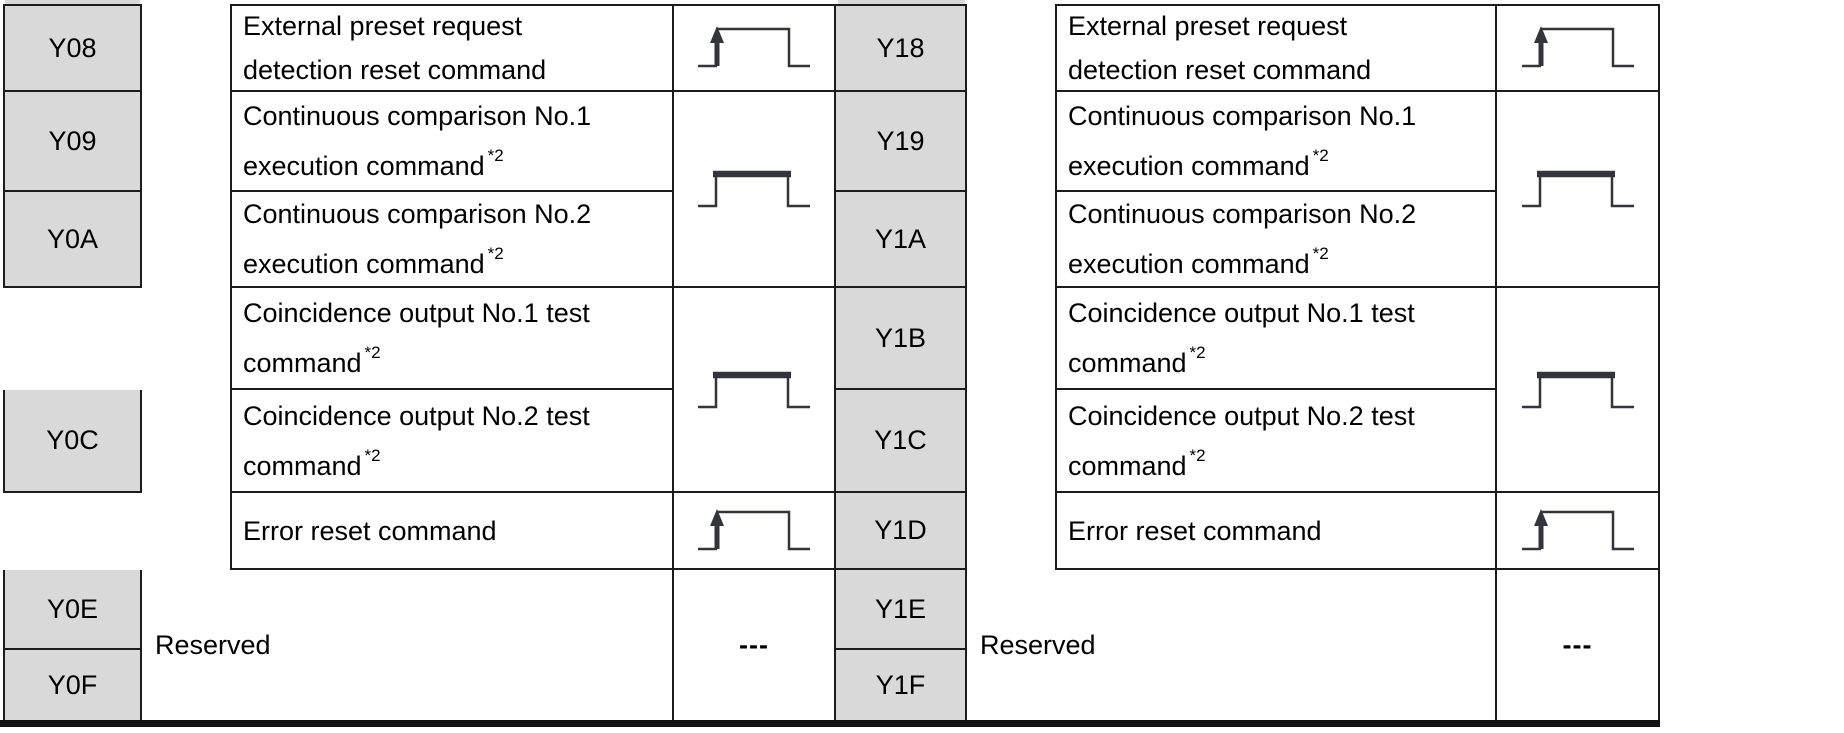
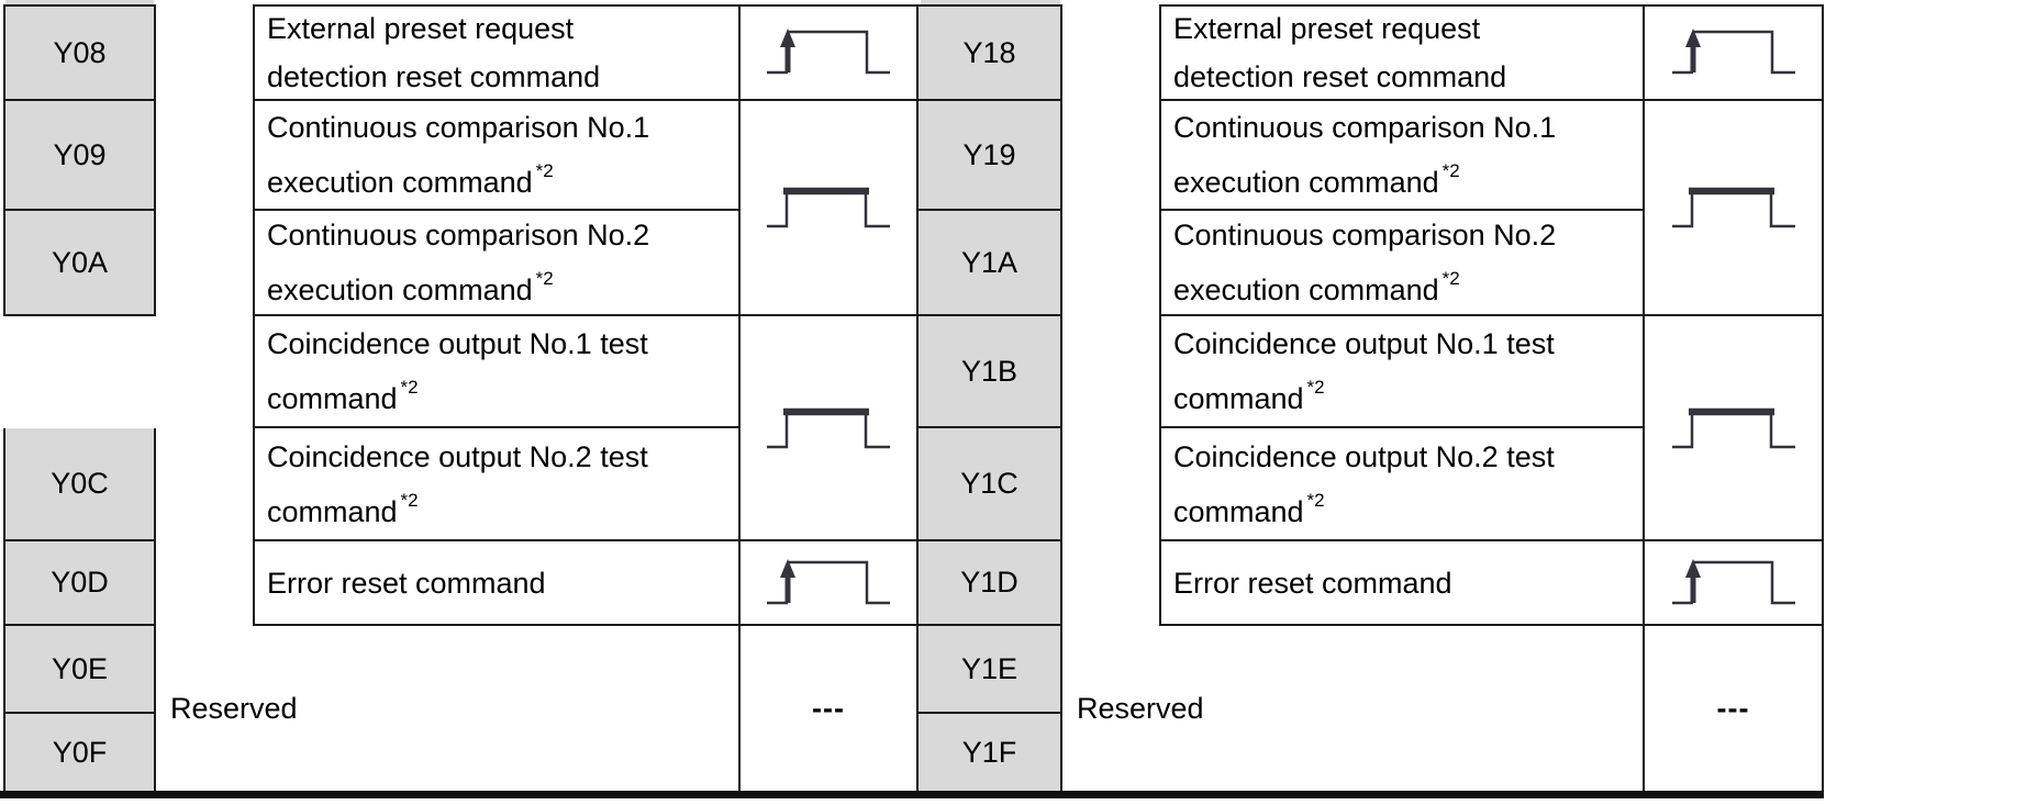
  Y08
  Y09
  Y0A
  Y0C
+ Y0D
  Y0E
  Y0F
  External preset request
  detection reset command
  Continuous comparison No.1
  execution command *2
  Continuous comparison No.2
  execution command *2
  Coincidence output No.1 test
  command *2
  Coincidence output No.2 test
  command *2
  Error reset command
  Reserved
  ---
  Y18
  Y19
  Y1A
  Y1B
  Y1C
  Y1D
  Y1E
  Y1F
  External preset request
  detection reset command
  Continuous comparison No.1
  execution command *2
  Continuous comparison No.2
  execution command *2
  Coincidence output No.1 test
  command *2
  Coincidence output No.2 test
  command *2
  Error reset command
  Reserved
  ---
